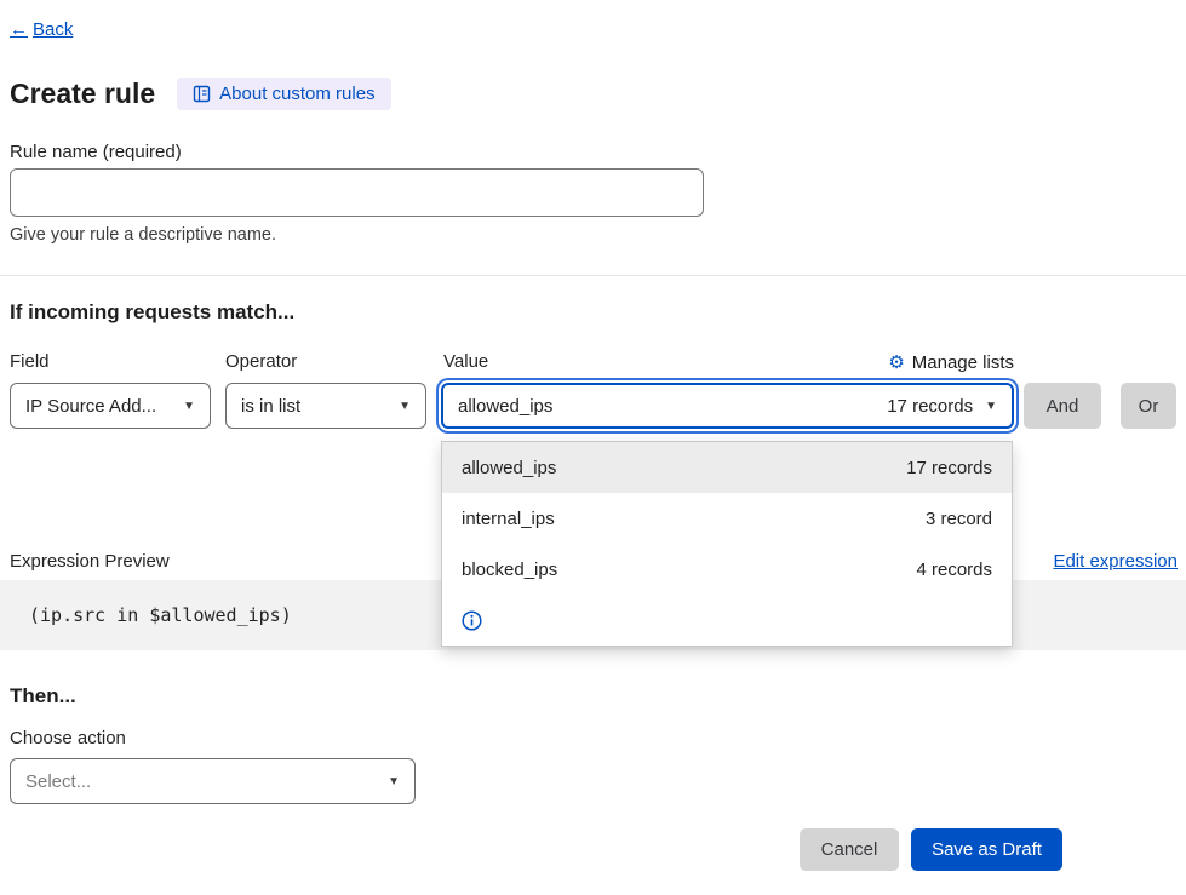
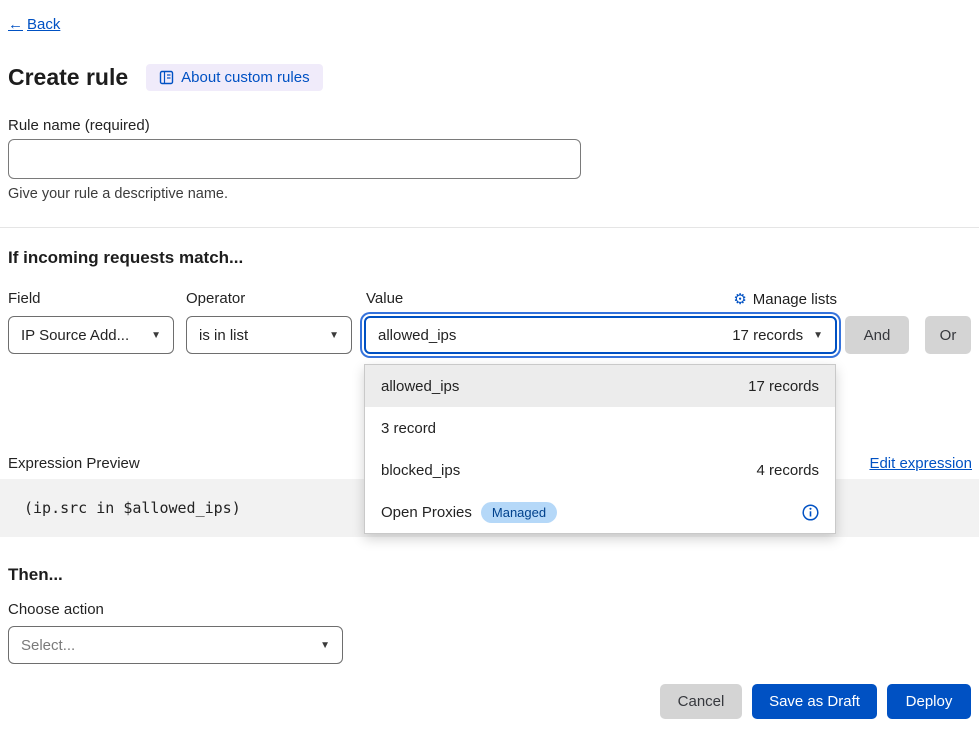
  ←
  Back
  Create rule
  About custom rules
  Rule name (required)
  Give your rule a descriptive name.
  If incoming requests match...
  Field
  Operator
  Value
  ⚙
  Manage lists
  IP Source Add...
  ▼
  is in list
  ▼
  allowed_ips
  17 records
  ▼
  And
  Or
  allowed_ips
  17 records
- internal_ips
  3 record
  blocked_ips
  4 records
+ Open Proxies
+ Managed
  Expression Preview
  Edit expression
  (ip.src in $allowed_ips)
  Then...
  Choose action
  Select...
  ▼
  Cancel
  Save as Draft
+ Deploy
